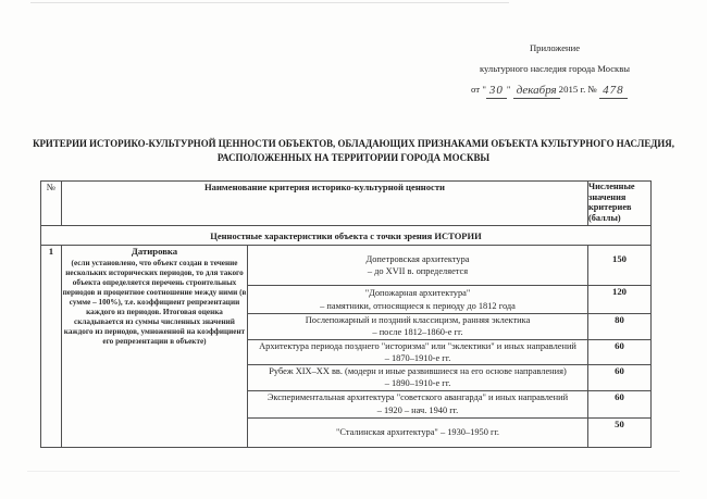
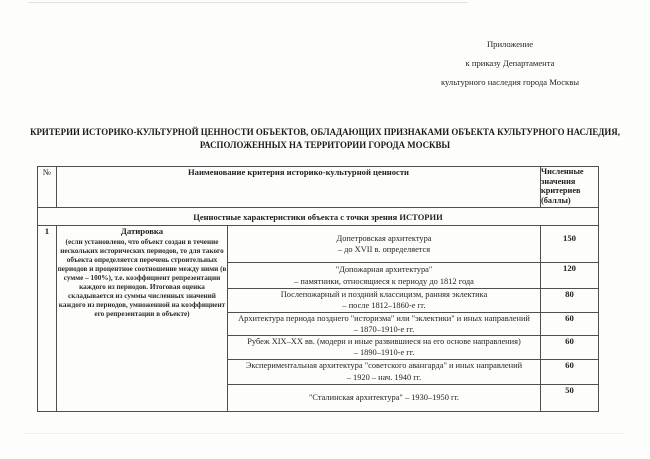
  Приложение
+ к приказу Департамента
  культурного наследия города Москвы
- от " 30 " декабря 2015 г. № 478
  КРИТЕРИИ ИСТОРИКО-КУЛЬТУРНОЙ ЦЕННОСТИ ОБЪЕКТОВ, ОБЛАДАЮЩИХ ПРИЗНАКАМИ ОБЪЕКТА КУЛЬТУРНОГО НАСЛЕДИЯ, РАСПОЛОЖЕННЫХ НА ТЕРРИТОРИИ ГОРОДА МОСКВЫ
  №	Наименование критерия историко-культурной ценности	Численные значения критериев (баллы)
  Ценностные характеристики объекта с точки зрения ИСТОРИИ
  1	Датировка (если установлено, что объект создан в течение нескольких исторических периодов, то для такого объекта определяется перечень строительных периодов и процентное соотношение между ними (в сумме – 100%), т.е. коэффициент репрезентации каждого из периодов. Итоговая оценка складывается из суммы численных значений каждого из периодов, умноженной на коэффициент его репрезентации в объекте)	Допетровская архитектура – до XVII в. определяется	150
  "Допожарная архитектура" – памятники, относящиеся к периоду до 1812 года	120
  Послепожарный и поздний классицизм, ранняя эклектика – после 1812–1860-е гг.	80
  Архитектура периода позднего "историзма" или "эклектики" и иных направлений – 1870–1910-е гг.	60
  Рубеж XIX–XX вв. (модерн и иные развившиеся на его основе направления) – 1890–1910-е гг.	60
  Экспериментальная архитектура "советского авангарда" и иных направлений – 1920 – нач. 1940 гг.	60
  "Сталинская архитектура" – 1930–1950 гг.	50
